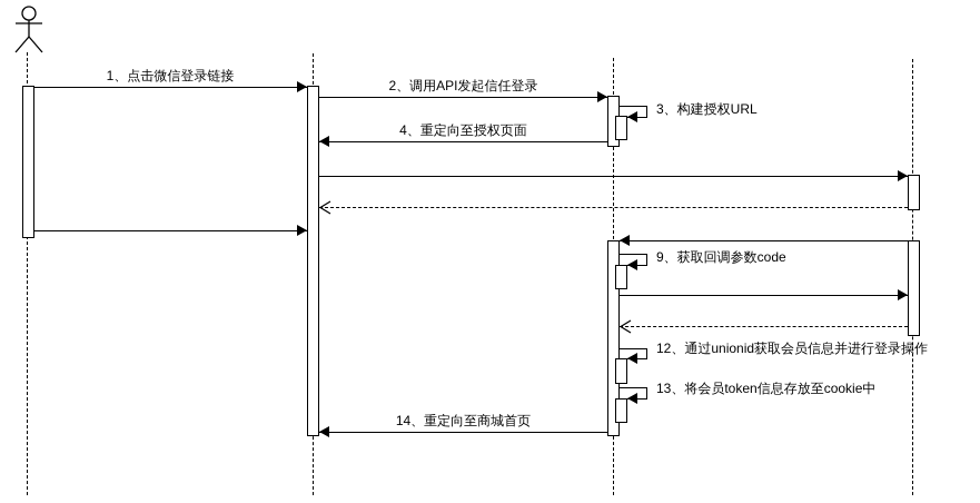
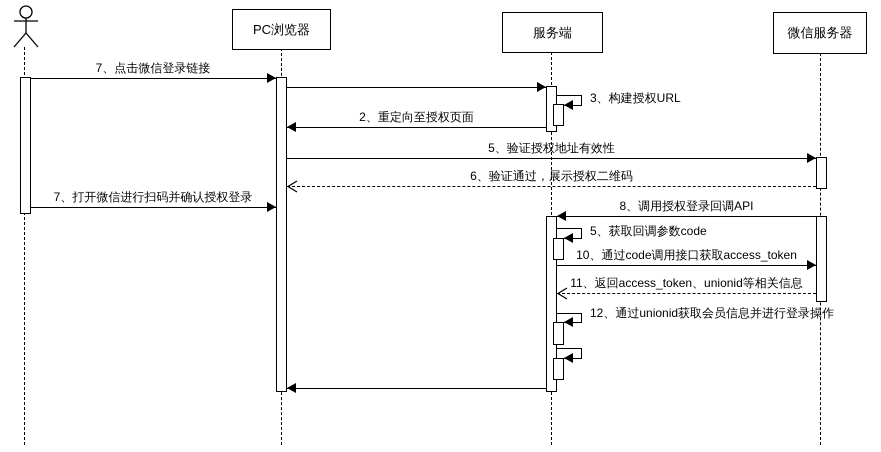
+ PC浏览器
+ 服务端
+ 微信服务器
- 1、点击微信登录链接
+ 7、点击微信登录链接
- 2、调用API发起信任登录
  3、构建授权URL
- 4、重定向至授权页面
+ 2、重定向至授权页面
+ 5、验证授权地址有效性
+ 6、验证通过，展示授权二维码
+ 7、打开微信进行扫码并确认授权登录
+ 8、调用授权登录回调API
- 9、获取回调参数code
+ 5、获取回调参数code
+ 10、通过code调用接口获取access_token
+ 11、返回access_token、unionid等相关信息
  12、通过unionid获取会员信息并进行登录操作
- 13、将会员token信息存放至cookie中
- 14、重定向至商城首页
